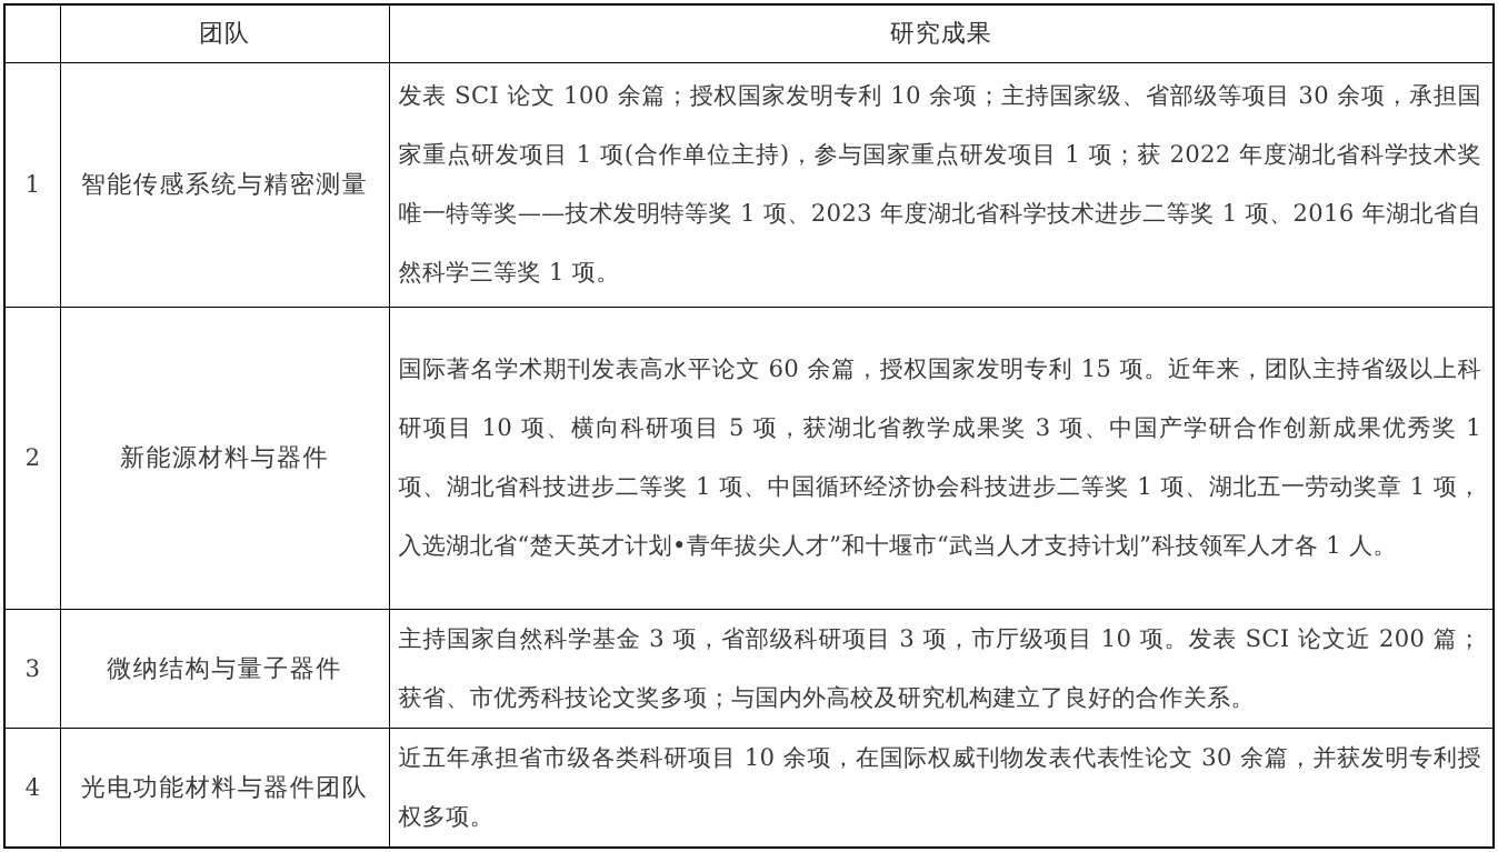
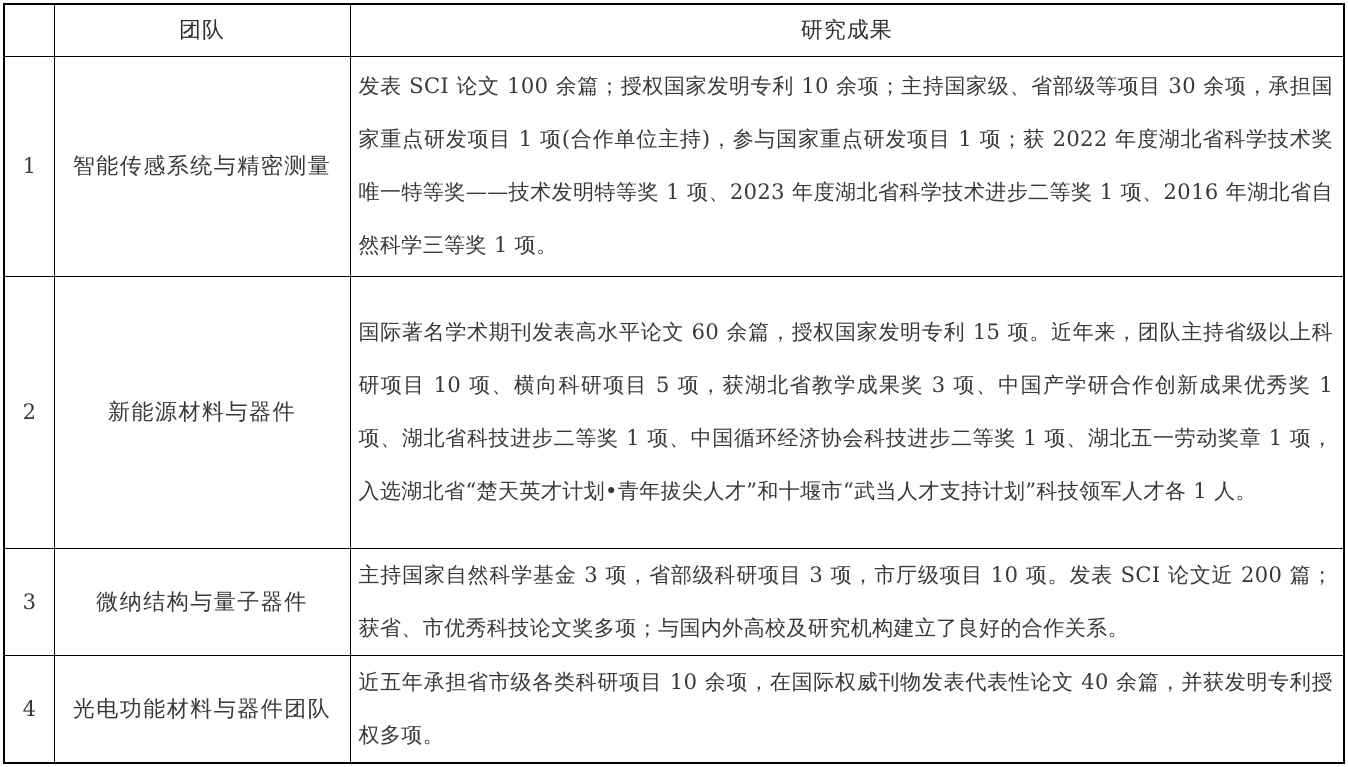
  	团队	研究成果
  1	智能传感系统与精密测量	发表 SCI 论文 100 余篇；授权国家发明专利 10 余项；主持国家级、省部级等项目 30 余项，承担国家重点研发项目 1 项(合作单位主持)，参与国家重点研发项目 1 项；获 2022 年度湖北省科学技术奖唯一特等奖——技术发明特等奖 1 项、2023 年度湖北省科学技术进步二等奖 1 项、2016 年湖北省自然科学三等奖 1 项。
  2	新能源材料与器件	国际著名学术期刊发表高水平论文 60 余篇，授权国家发明专利 15 项。近年来，团队主持省级以上科研项目 10 项、横向科研项目 5 项，获湖北省教学成果奖 3 项、中国产学研合作创新成果优秀奖 1 项、湖北省科技进步二等奖 1 项、中国循环经济协会科技进步二等奖 1 项、湖北五一劳动奖章 1 项，入选湖北省“楚天英才计划•青年拔尖人才”和十堰市“武当人才支持计划”科技领军人才各 1 人。
  3	微纳结构与量子器件	主持国家自然科学基金 3 项，省部级科研项目 3 项，市厅级项目 10 项。发表 SCI 论文近 200 篇；获省、市优秀科技论文奖多项；与国内外高校及研究机构建立了良好的合作关系。
- 4	光电功能材料与器件团队	近五年承担省市级各类科研项目 10 余项，在国际权威刊物发表代表性论文 30 余篇，并获发明专利授权多项。
+ 4	光电功能材料与器件团队	近五年承担省市级各类科研项目 10 余项，在国际权威刊物发表代表性论文 40 余篇，并获发明专利授权多项。
